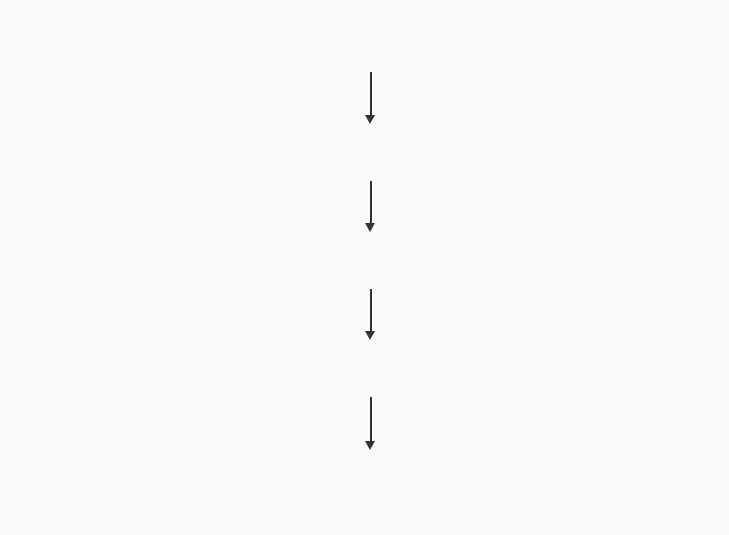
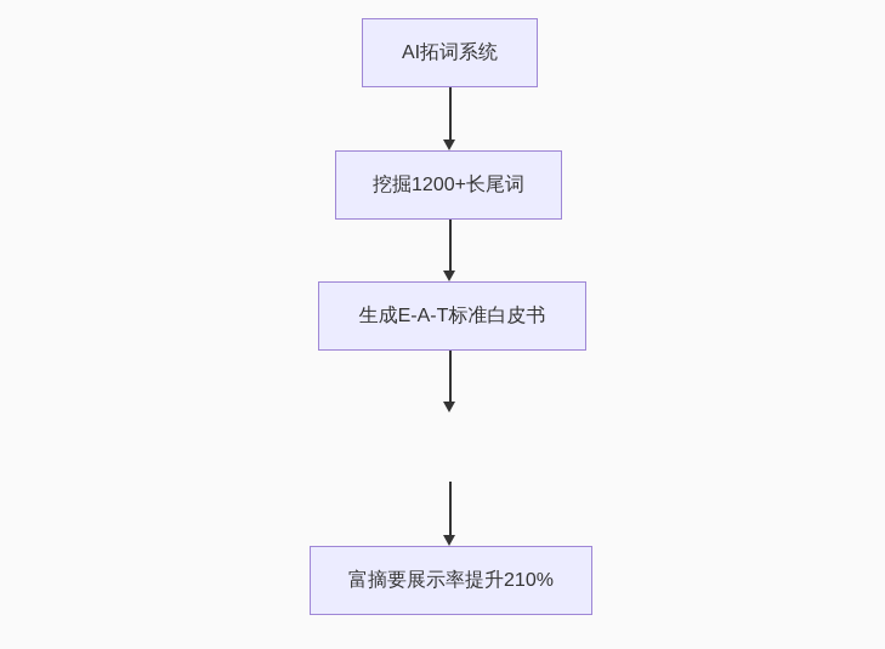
+ AI拓词系统
+ 挖掘1200+长尾词
+ 生成E-A-T标准白皮书
+ 富摘要展示率提升210%
